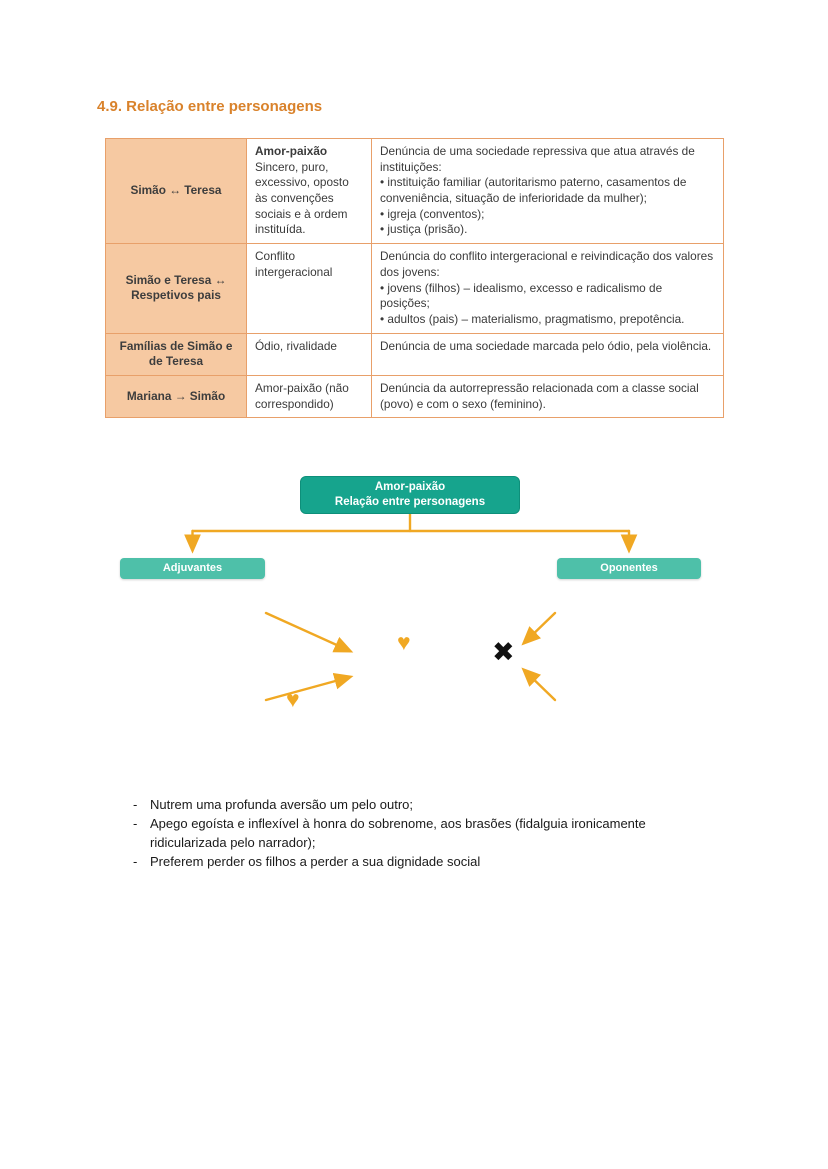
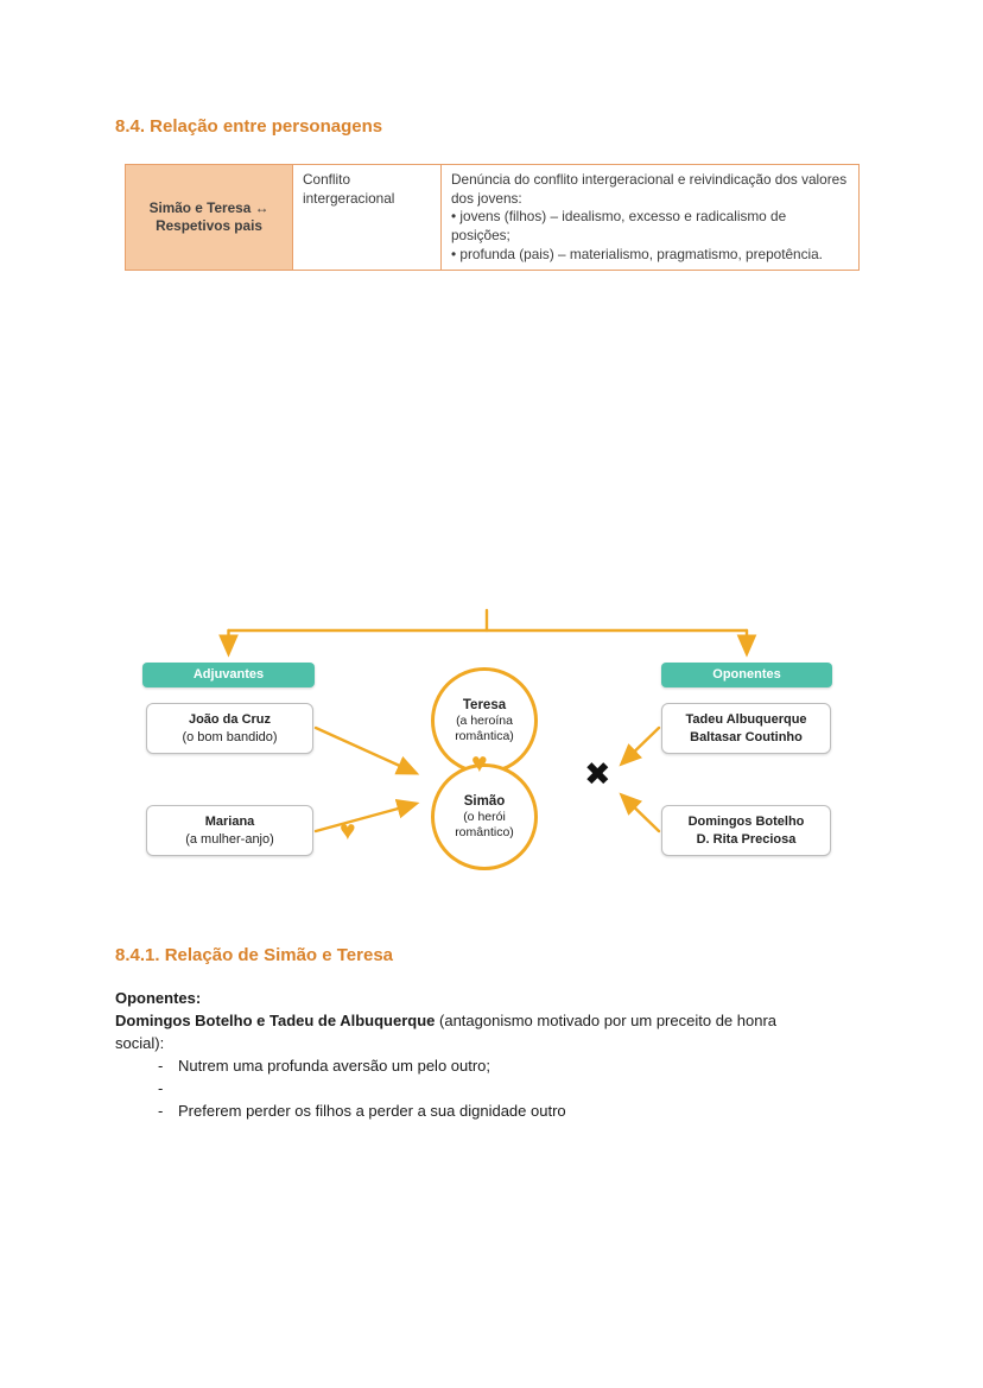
- 4.9. Relação entre personagens
+ 8.4. Relação entre personagens
- Simão ↔ Teresa	Amor-paixão Sincero, puro, excessivo, oposto às convenções sociais e à ordem instituída.	Denúncia de uma sociedade repressiva que atua através de instituições: • instituição familiar (autoritarismo paterno, casamentos de conveniência, situação de inferioridade da mulher); • igreja (conventos); • justiça (prisão).
- Simão e Teresa ↔ Respetivos pais	Conflito intergeracional	Denúncia do conflito intergeracional e reivindicação dos valores dos jovens: • jovens (filhos) – idealismo, excesso e radicalismo de posições; • adultos (pais) – materialismo, pragmatismo, prepotência.
+ Simão e Teresa ↔ Respetivos pais	Conflito intergeracional	Denúncia do conflito intergeracional e reivindicação dos valores dos jovens: • jovens (filhos) – idealismo, excesso e radicalismo de posições; • profunda (pais) – materialismo, pragmatismo, prepotência.
- Famílias de Simão e de Teresa	Ódio, rivalidade	Denúncia de uma sociedade marcada pelo ódio, pela violência.
- Mariana → Simão	Amor-paixão (não correspondido)	Denúncia da autorrepressão relacionada com a classe social (povo) e com o sexo (feminino).
- Amor-paixão
- Relação entre personagens
  Adjuvantes
  Oponentes
+ João da Cruz
+ (o bom bandido)
+ Mariana
+ (a mulher-anjo)
+ Tadeu Albuquerque
+ Baltasar Coutinho
+ Domingos Botelho
+ D. Rita Preciosa
+ Teresa
+ (a heroína romântica)
+ Simão
+ (o herói romântico)
  ♥
  ♥
  ✖
+ 8.4.1. Relação de Simão e Teresa
+ Oponentes:
+ Domingos Botelho e Tadeu de Albuquerque (antagonismo motivado por um preceito de honra social):
  -
  Nutrem uma profunda aversão um pelo outro;
  -
- Apego egoísta e inflexível à honra do sobrenome, aos brasões (fidalguia ironicamente ridicularizada pelo narrador);
  -
- Preferem perder os filhos a perder a sua dignidade social
+ Preferem perder os filhos a perder a sua dignidade outro
